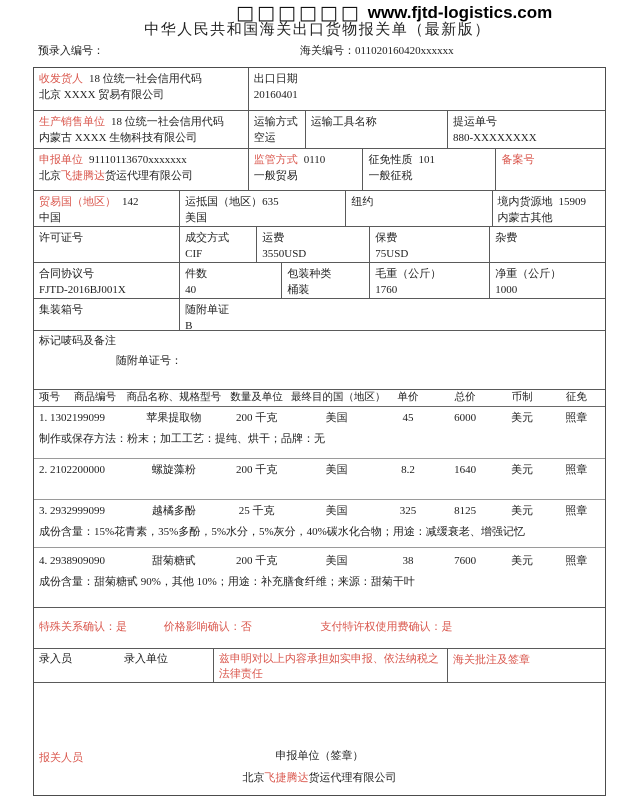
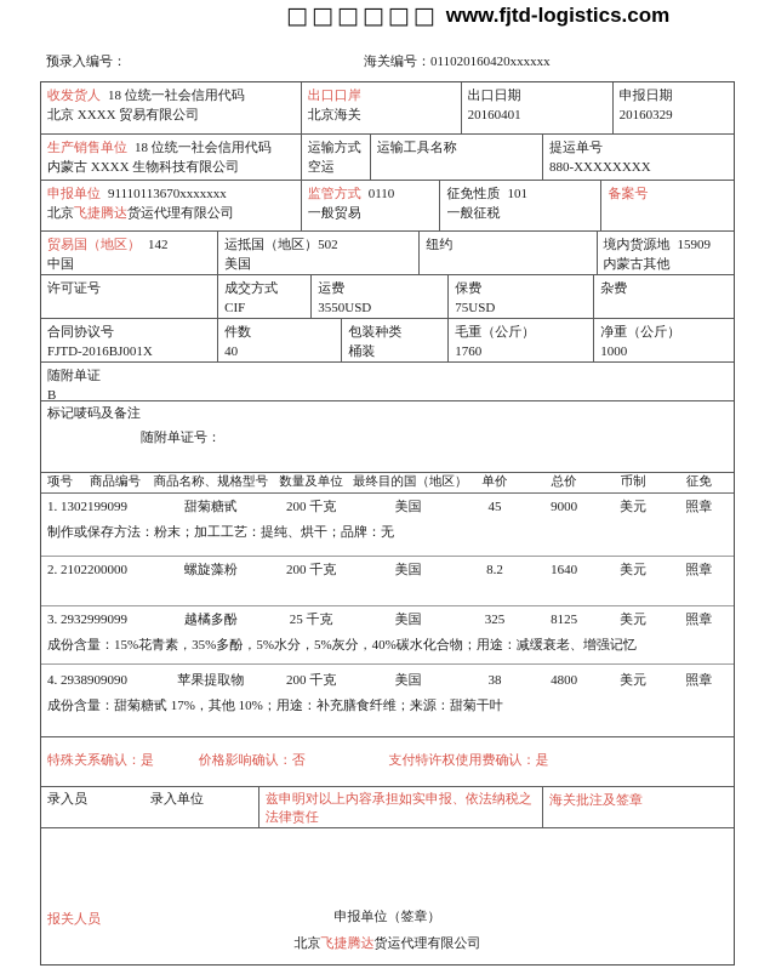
  □□□□□□
  www.fjtd-logistics.com
- 中华人民共和国海关出口货物报关单（最新版）
  预录入编号：
  海关编号：011020160420xxxxxx
  收发货人 18 位统一社会信用代码
  北京 XXXX 贸易有限公司
+ 出口口岸
+ 北京海关
  出口日期
  20160401
+ 申报日期
+ 20160329
  生产销售单位 18 位统一社会信用代码
  内蒙古 XXXX 生物科技有限公司
  运输方式
  空运
  运输工具名称
  提运单号
  880-XXXXXXXX
  申报单位 91110113670xxxxxxx
  北京飞捷腾达货运代理有限公司
  监管方式 0110
  一般贸易
  征免性质 101
  一般征税
  备案号
  贸易国（地区） 142
  中国
- 运抵国（地区）635
+ 运抵国（地区）502
  美国
  纽约
  境内货源地 15909
  内蒙古其他
  许可证号
  成交方式
  CIF
  运费
  3550USD
  保费
  75USD
  杂费
  合同协议号
  FJTD-2016BJ001X
  件数
  40
  包装种类
  桶装
  毛重（公斤）
  1760
  净重（公斤）
  1000
- 集装箱号
  随附单证
  B
  标记唛码及备注
  随附单证号：
  项号 商品编号
  商品名称、规格型号
  数量及单位
  最终目的国（地区）
  单价
  总价
  币制
  征免
  1. 1302199099
- 苹果提取物
+ 甜菊糖甙
  200 千克
  美国
  45
- 6000
+ 9000
  美元
  照章
  制作或保存方法：粉末；加工工艺：提纯、烘干；品牌：无
  2. 2102200000
  螺旋藻粉
  200 千克
  美国
  8.2
  1640
  美元
  照章
  3. 2932999099
  越橘多酚
  25 千克
  美国
  325
  8125
  美元
  照章
  成份含量：15%花青素，35%多酚，5%水分，5%灰分，40%碳水化合物；用途：减缓衰老、增强记忆
  4. 2938909090
- 甜菊糖甙
+ 苹果提取物
  200 千克
  美国
  38
- 7600
+ 4800
  美元
  照章
- 成份含量：甜菊糖甙 90%，其他 10%；用途：补充膳食纤维；来源：甜菊干叶
+ 成份含量：甜菊糖甙 17%，其他 10%；用途：补充膳食纤维；来源：甜菊干叶
  特殊关系确认：是 价格影响确认：否 支付特许权使用费确认：是
  录入员 录入单位
  兹申明对以上内容承担如实申报、依法纳税之法律责任
  海关批注及签章
  报关人员
  申报单位（签章）
  北京飞捷腾达货运代理有限公司
